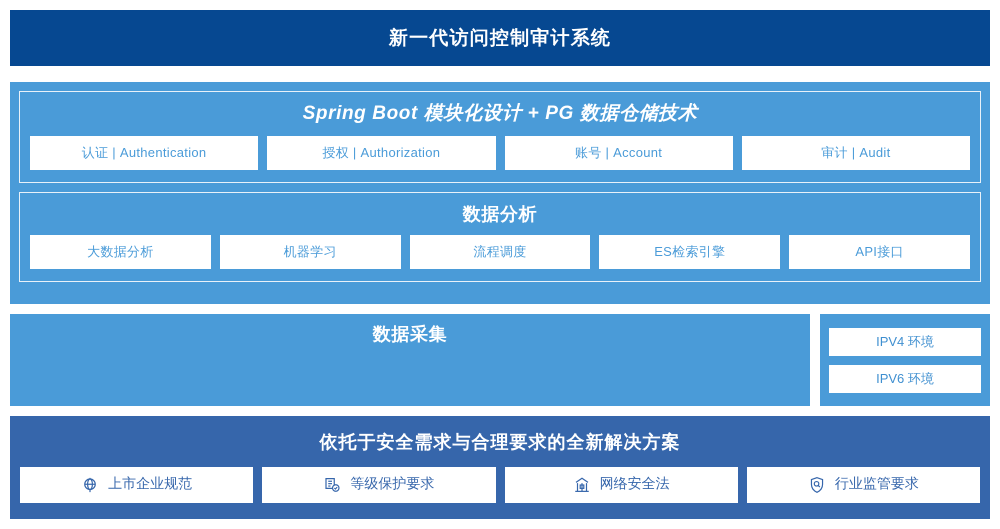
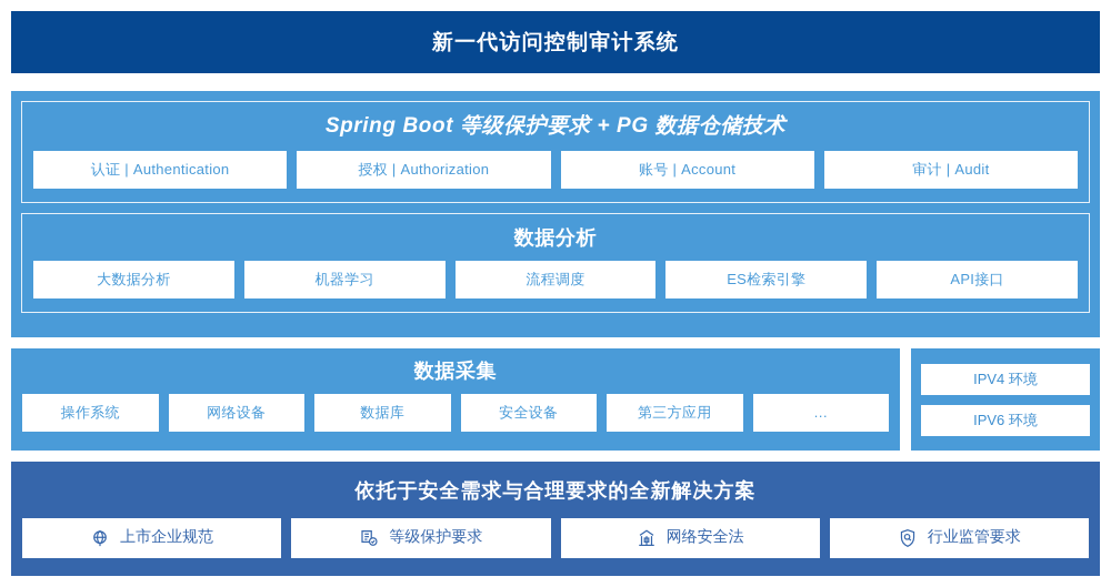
  新一代访问控制审计系统
- Spring Boot 模块化设计 + PG 数据仓储技术
+ Spring Boot 等级保护要求 + PG 数据仓储技术
  认证 | Authentication
  授权 | Authorization
  账号 | Account
  审计 | Audit
  数据分析
  大数据分析
  机器学习
  流程调度
  ES检索引擎
  API接口
  数据采集
+ 操作系统
+ 网络设备
+ 数据库
+ 安全设备
+ 第三方应用
+ …
  IPV4 环境
  IPV6 环境
  依托于安全需求与合理要求的全新解决方案
  上市企业规范
  等级保护要求
  网络安全法
  行业监管要求
